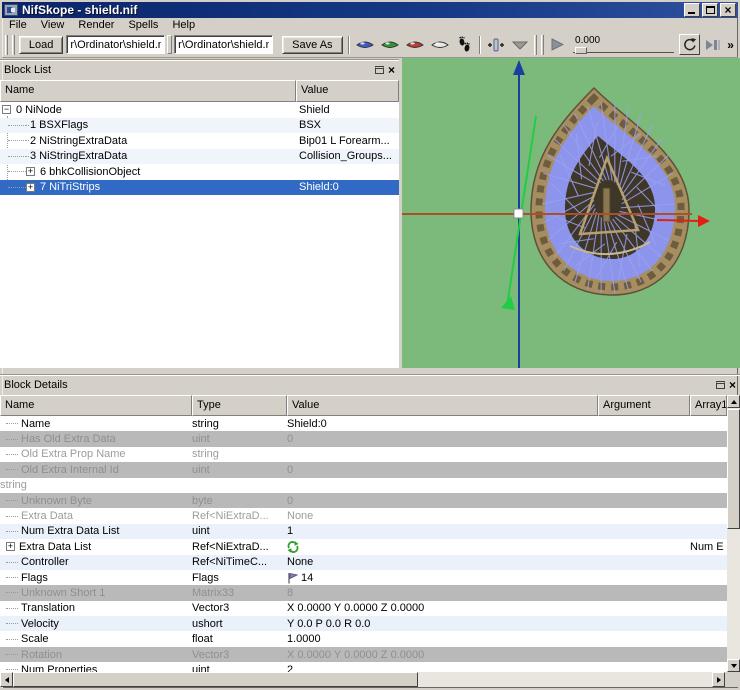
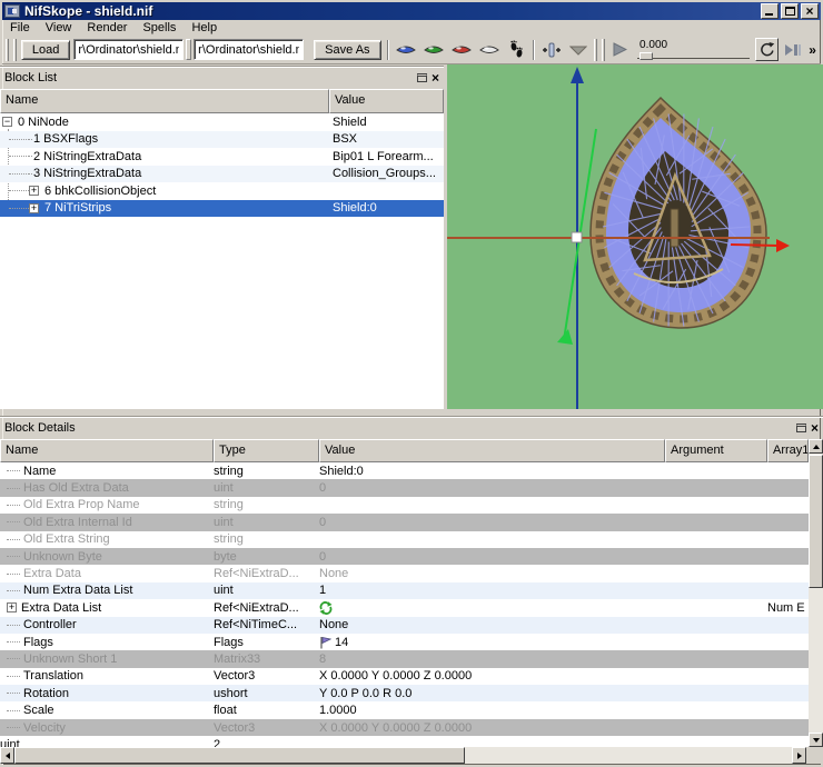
  NifSkope - shield.nif
  ×
  File
  View
  Render
  Spells
  Help
  Load
  r\Ordinator\shield.n
  r\Ordinator\shield.n
  Save As
  0.000
  »
  Block List
  ×
  Name
  Value
  −
  0 NiNode
  Shield
  1 BSXFlags
  BSX
  2 NiStringExtraData
  Bip01 L Forearm...
  3 NiStringExtraData
  Collision_Groups...
  +
  6 bhkCollisionObject
  +
  7 NiTriStrips
  Shield:0
  Block Details
  ×
  Name
  Type
  Value
  Argument
  Array1
  Name
  string
  Shield:0
  Has Old Extra Data
  uint
  0
  Old Extra Prop Name
  string
  Old Extra Internal Id
  uint
  0
+ Old Extra String
  string
  Unknown Byte
  byte
  0
  Extra Data
  Ref<NiExtraD...
  None
  Num Extra Data List
  uint
  1
  +
  Extra Data List
  Ref<NiExtraD...
  Num E
  Controller
  Ref<NiTimeC...
  None
  Flags
  Flags
  14
  Unknown Short 1
  Matrix33
  8
  Translation
  Vector3
  X 0.0000 Y 0.0000 Z 0.0000
- Velocity
+ Rotation
  ushort
  Y 0.0 P 0.0 R 0.0
  Scale
  float
  1.0000
- Rotation
+ Velocity
  Vector3
  X 0.0000 Y 0.0000 Z 0.0000
- Num Properties
  uint
  2
